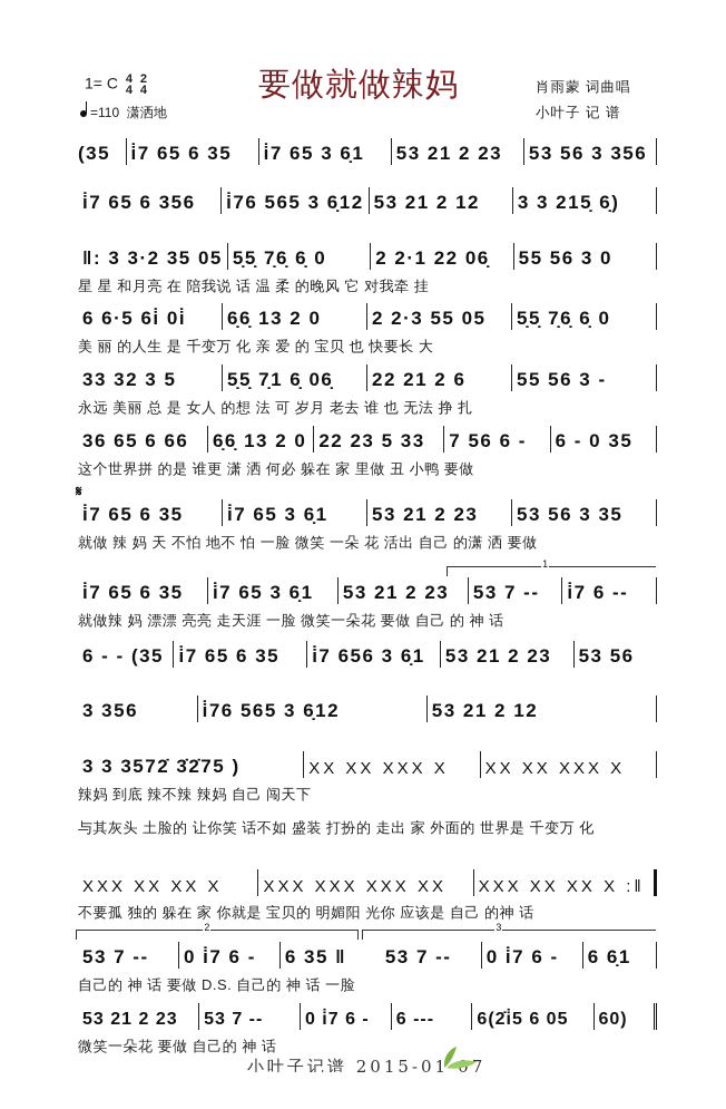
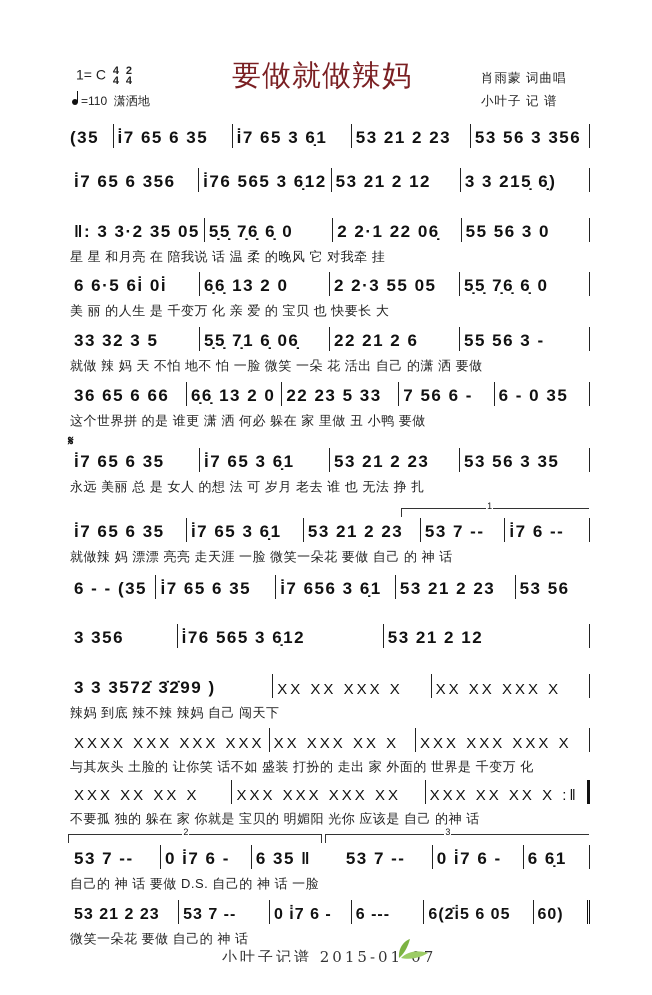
  1= C 4
  4 2
  4
  =110 潇洒地
  要做就做辣妈
  肖雨蒙 词曲唱
  小叶子 记 谱
  (35
  i̇7 65 6 35
  i̇7 65 3 6̣1
  53 21 2 23
  53 56 3 356
  i̇7 65 6 356
  i̇76 565 3 6̣12
  53 21 2 12
  3 3 215̣ 6̣)
  ‖: 3 3·2 35 05
  5̣5̣ 7̣6̣ 6̣ 0
  2 2·1 22 06̣
  55 56 3 0
  星 星 和月亮 在 陪我说 话 温 柔 的晚风 它 对我牵 挂
  6 6·5 6i̇ 0i̇
  6̣6̣ 13 2 0
  2 2·3 55 05
  5̣5̣ 7̣6̣ 6̣ 0
  美 丽 的人生 是 千变万 化 亲 爱 的 宝贝 也 快要长 大
  33 32 3 5
  5̣5̣ 7̣1 6̣ 06̣
  22 21 2 6
  55 56 3 -
- 永远 美丽 总 是 女人 的想 法 可 岁月 老去 谁 也 无法 挣 扎
+ 就做 辣 妈 天 不怕 地不 怕 一脸 微笑 一朵 花 活出 自己 的潇 洒 要做
  36 65 6 66
  6̣6̣ 13 2 0
  22 23 5 33
  7 56 6 -
  6 - 0 35
  这个世界拼 的是 谁更 潇 洒 何必 躲在 家 里做 丑 小鸭 要做
  𝄋
  i̇7 65 6 35
  i̇7 65 3 6̣1
  53 21 2 23
  53 56 3 35
- 就做 辣 妈 天 不怕 地不 怕 一脸 微笑 一朵 花 活出 自己 的潇 洒 要做
+ 永远 美丽 总 是 女人 的想 法 可 岁月 老去 谁 也 无法 挣 扎
  1
  i̇7 65 6 35
  i̇7 65 3 6̣1
  53 21 2 23
  53 7 --
  i̇7 6 --
  就做辣 妈 漂漂 亮亮 走天涯 一脸 微笑一朵花 要做 自己 的 神 话
  6 - - (35
  i̇7 65 6 35
  i̇7 656 3 6̣1
  53 21 2 23
  53 56
  3 356
  i̇76 565 3 6̣12
  53 21 2 12
- 3 3 3572̇ 3̇2̇75 )
+ 3 3 3572̇ 3̇2̇99 )
  XX XX XXX X
  XX XX XXX X
  辣妈 到底 辣不辣 辣妈 自己 闯天下
+ XXXX XXX XXX XXX
+ XX XXX XX X
+ XXX XXX XXX X
  与其灰头 土脸的 让你笑 话不如 盛装 打扮的 走出 家 外面的 世界是 千变万 化
  XXX XX XX X
  XXX XXX XXX XX
  XXX XX XX X :‖
  不要孤 独的 躲在 家 你就是 宝贝的 明媚阳 光你 应该是 自己 的神 话
  2
  3
  53 7 --
  0 i̇7 6 -
  6 35 ‖
  53 7 --
  0 i̇7 6 -
  6 6̣1
  自己的 神 话 要做 D.S. 自己的 神 话 一脸
  53 21 2 23
  53 7 --
  0 i̇7 6 -
  6 ---
  6(2̇i̇5 6 05
  60)
  微笑一朵花 要做 自己的 神 话
  小叶子记谱 2015-017
